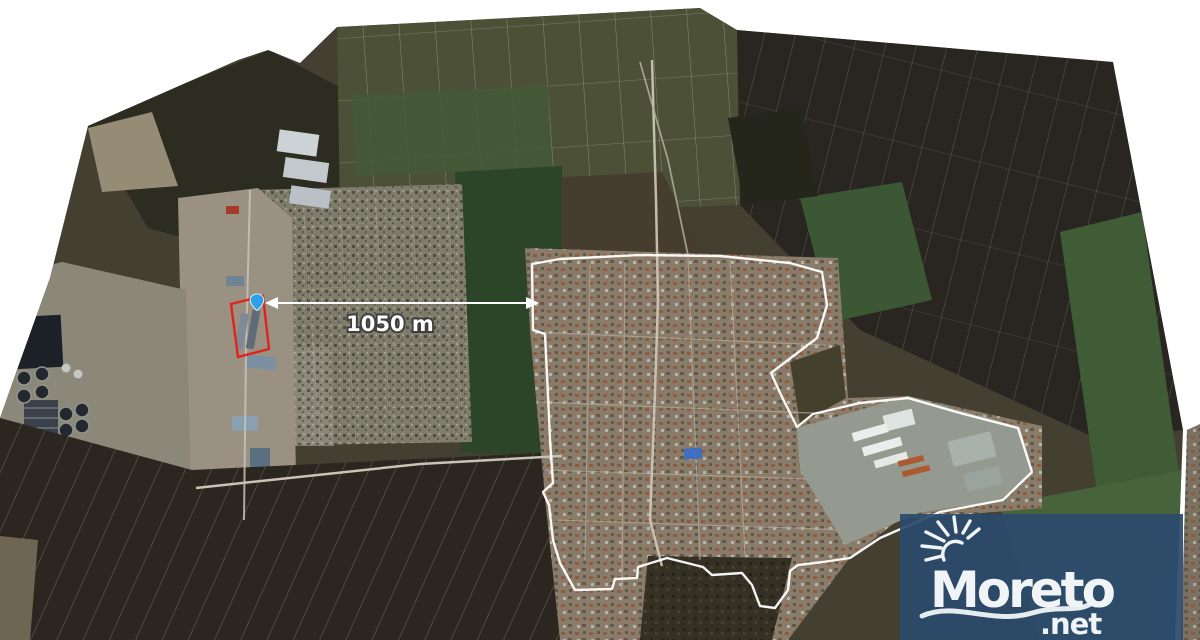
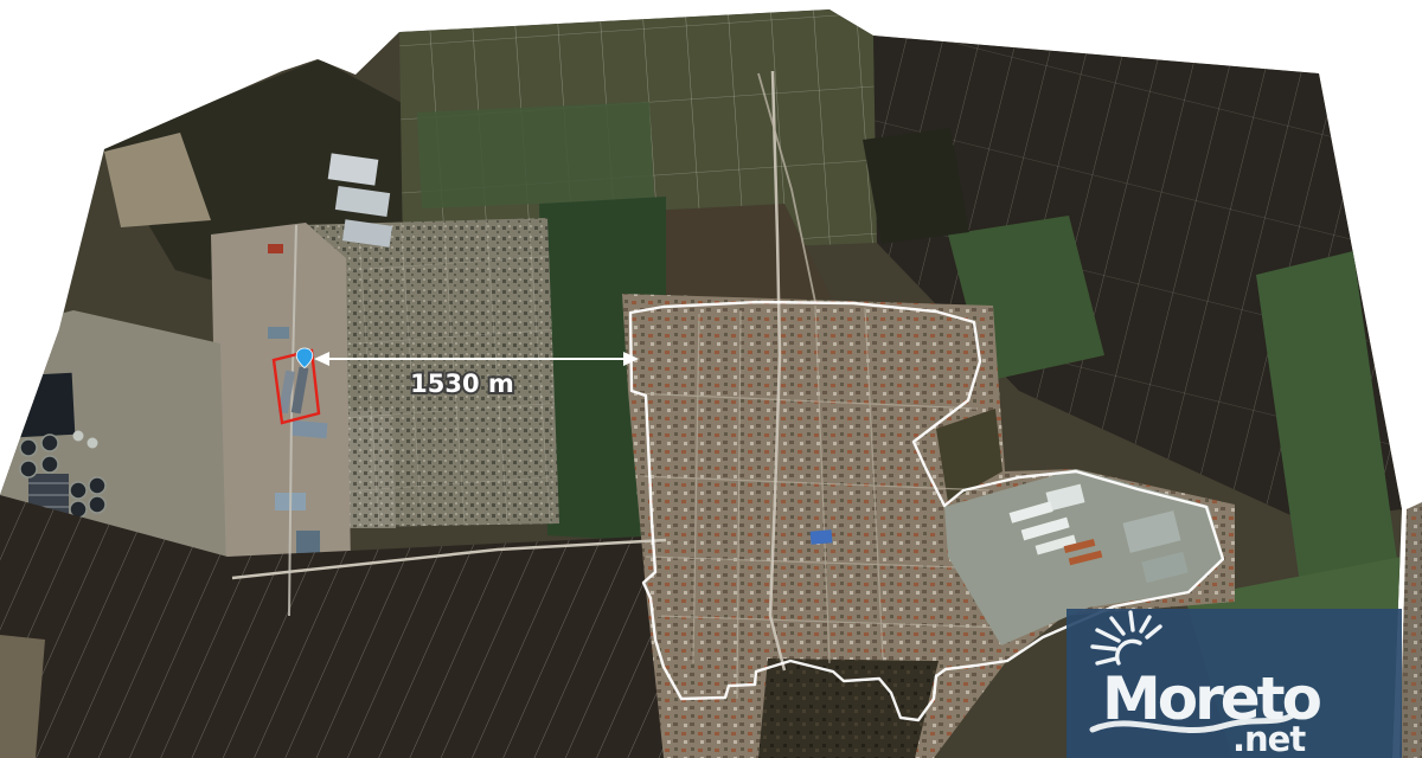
- 1050 m
+ 1530 m
  Moreto
  .net
